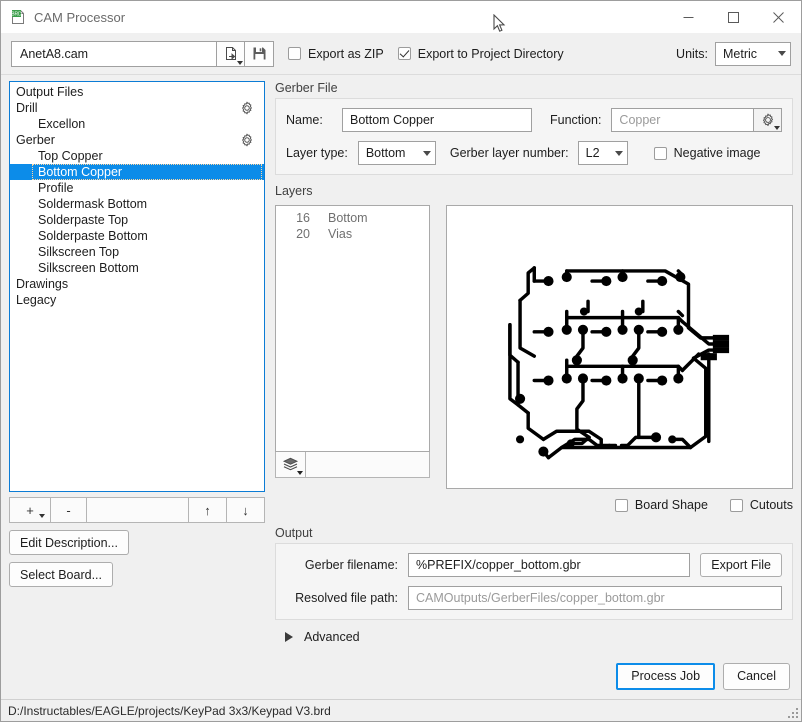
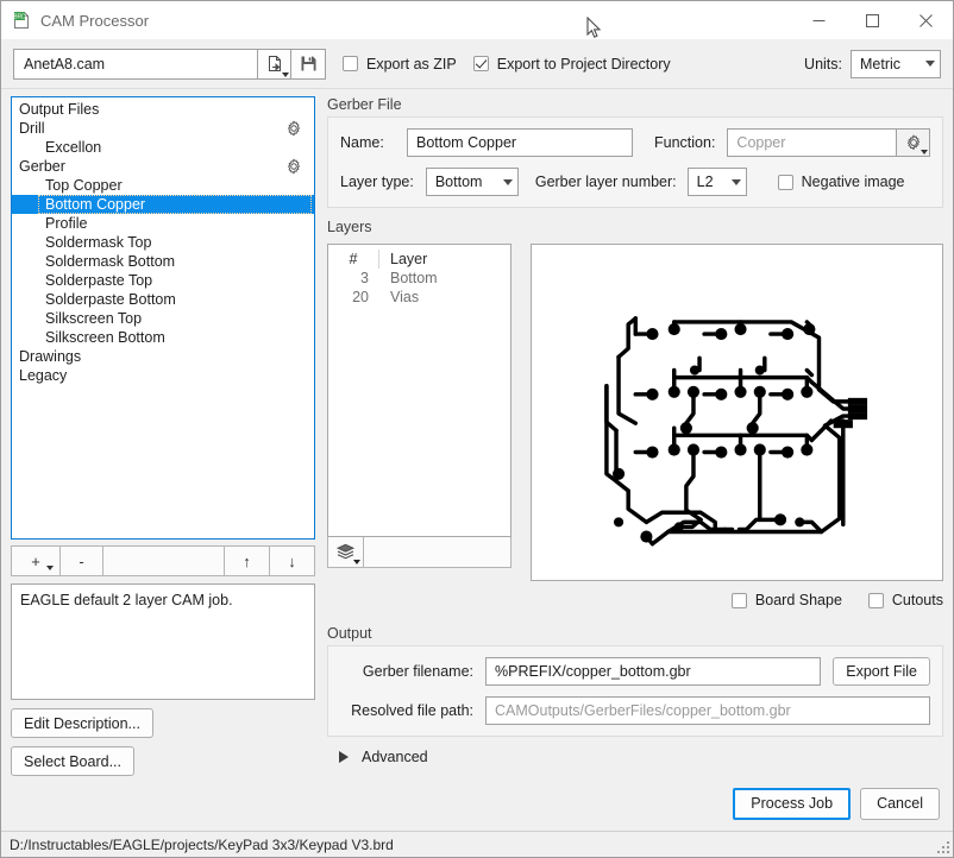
  CAM Processor
  AnetA8.cam
  Export as ZIP
  Export to Project Directory
  Units:
  Metric
  Output Files
  Drill
  Excellon
  Gerber
  Top Copper
  Bottom Copper
  Profile
+ Soldermask Top
  Soldermask Bottom
  Solderpaste Top
  Solderpaste Bottom
  Silkscreen Top
  Silkscreen Bottom
  Drawings
  Legacy
  +
  -
  ↑
  ↓
+ EAGLE default 2 layer CAM job.
  Edit Description...
  Select Board...
  Gerber File
  Name:
  Bottom Copper
  Function:
  Copper
  Layer type:
  Bottom
  Gerber layer number:
  L2
  Negative image
  Layers
+ #
+ Layer
- 16
+ 3
  Bottom
  20
  Vias
  Board Shape
  Cutouts
  Output
  Gerber filename:
  %PREFIX/copper_bottom.gbr
  Export File
  Resolved file path:
  CAMOutputs/GerberFiles/copper_bottom.gbr
  Advanced
  Process Job
  Cancel
  D:/Instructables/EAGLE/projects/KeyPad 3x3/Keypad V3.brd
